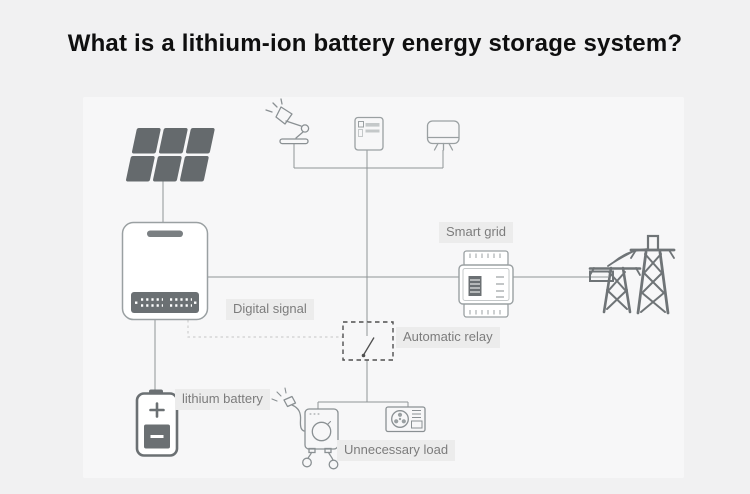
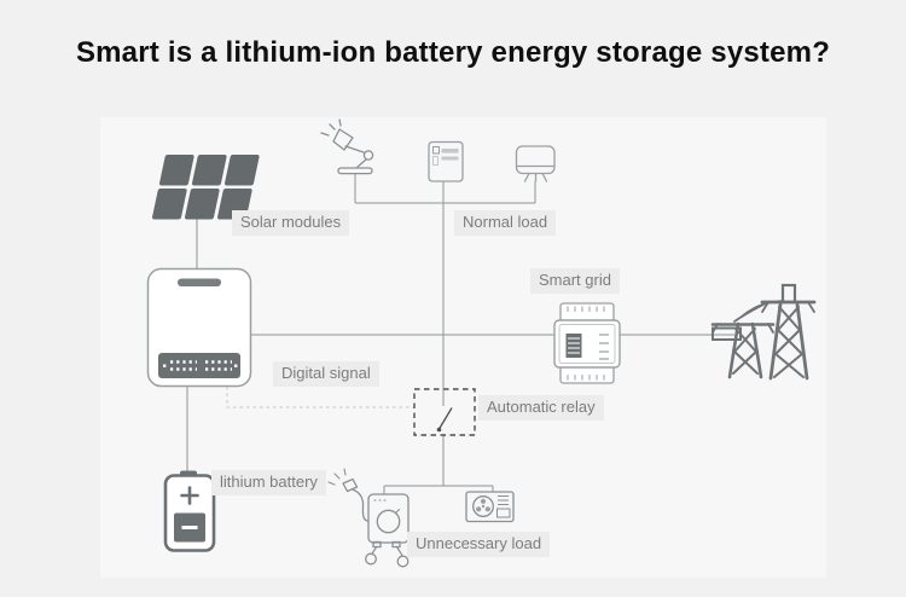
- What is a lithium-ion battery energy storage system?
+ Smart is a lithium-ion battery energy storage system?
+ Solar modules
+ Normal load
  Smart grid
  Digital signal
  Automatic relay
  lithium battery
  Unnecessary load
